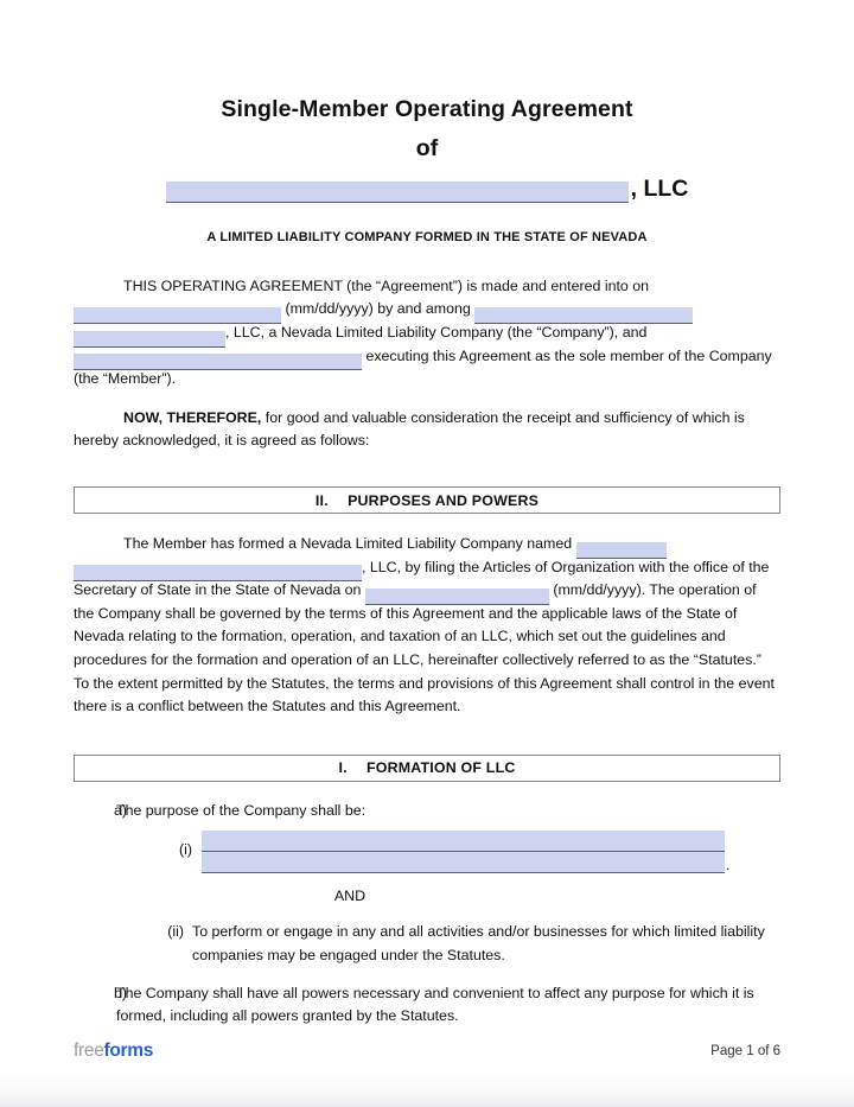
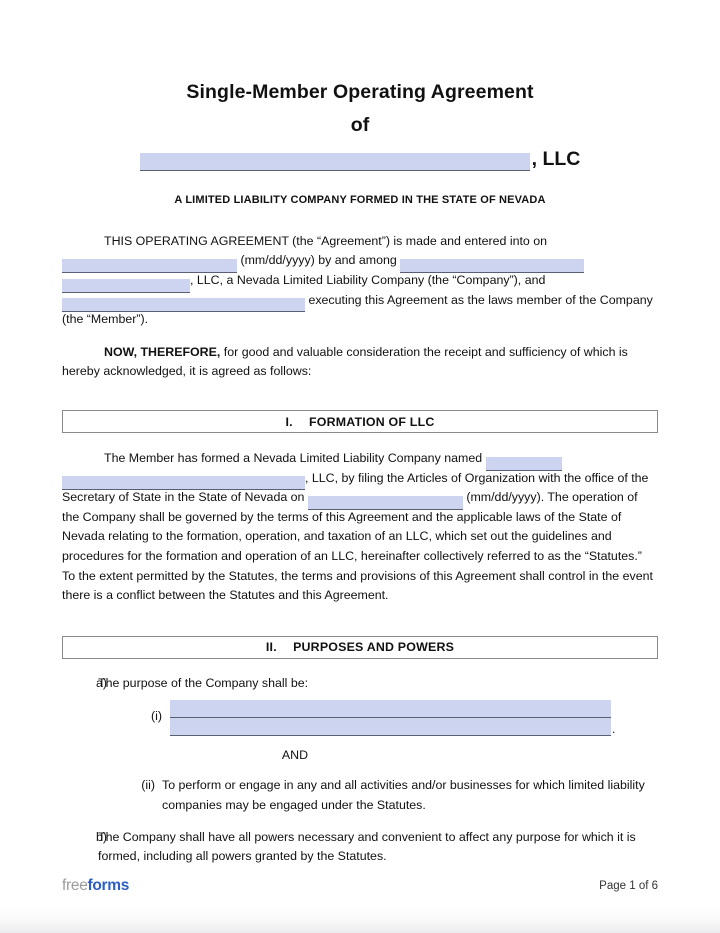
  Single-Member Operating Agreement
  of
  , LLC
  A LIMITED LIABILITY COMPANY FORMED IN THE STATE OF NEVADA
- THIS OPERATING AGREEMENT (the “Agreement”) is made and entered into on (mm/dd/yyyy) by and among , LLC, a Nevada Limited Liability Company (the “Company”), and executing this Agreement as the sole member of the Company (the “Member”).
+ THIS OPERATING AGREEMENT (the “Agreement”) is made and entered into on (mm/dd/yyyy) by and among , LLC, a Nevada Limited Liability Company (the “Company”), and executing this Agreement as the laws member of the Company (the “Member”).
  NOW, THEREFORE, for good and valuable consideration the receipt and sufficiency of which is hereby acknowledged, it is agreed as follows:
- II. PURPOSES AND POWERS
+ I. FORMATION OF LLC
  The Member has formed a Nevada Limited Liability Company named , LLC, by filing the Articles of Organization with the office of the Secretary of State in the State of Nevada on (mm/dd/yyyy). The operation of the Company shall be governed by the terms of this Agreement and the applicable laws of the State of Nevada relating to the formation, operation, and taxation of an LLC, which set out the guidelines and procedures for the formation and operation of an LLC, hereinafter collectively referred to as the “Statutes.” To the extent permitted by the Statutes, the terms and provisions of this Agreement shall control in the event there is a conflict between the Statutes and this Agreement.
- I. FORMATION OF LLC
+ II. PURPOSES AND POWERS
  a)
  The purpose of the Company shall be:
  (i)
  .
  AND
  (ii)
  To perform or engage in any and all activities and/or businesses for which limited liability companies may be engaged under the Statutes.
  b)
  The Company shall have all powers necessary and convenient to affect any purpose for which it is formed, including all powers granted by the Statutes.
  freeforms
  Page 1 of 6
